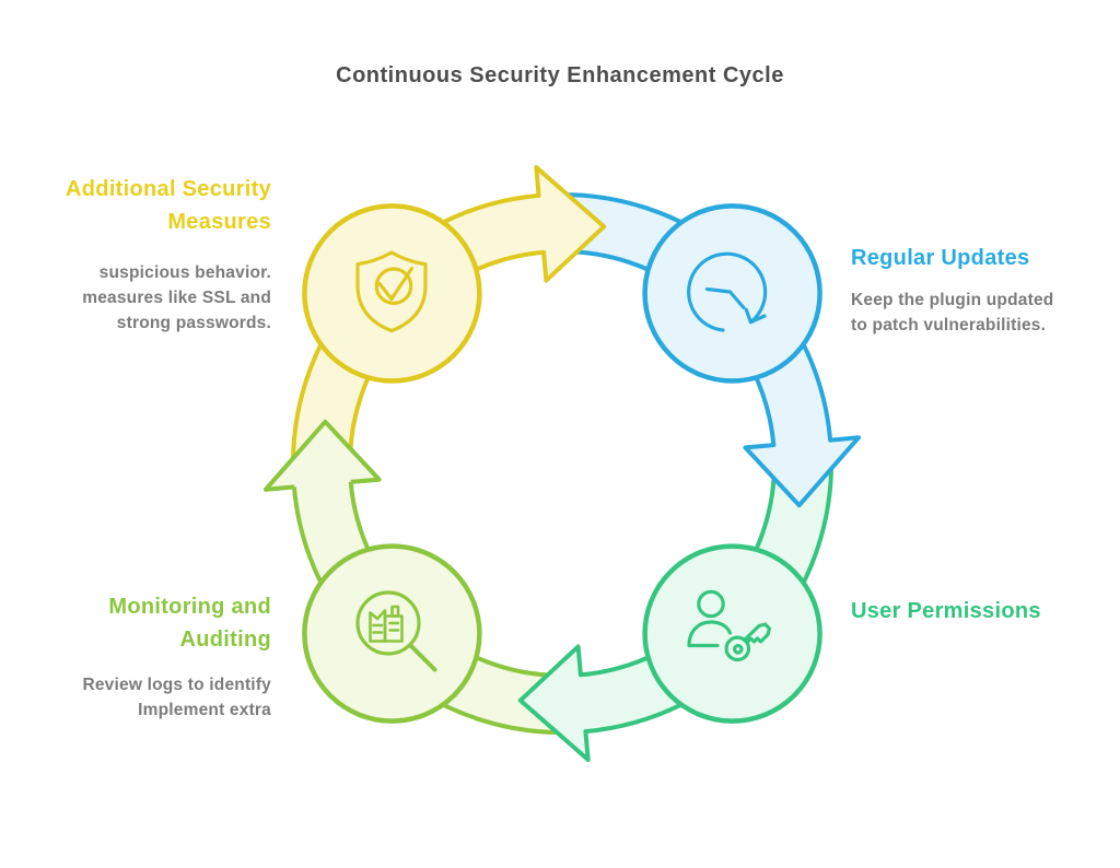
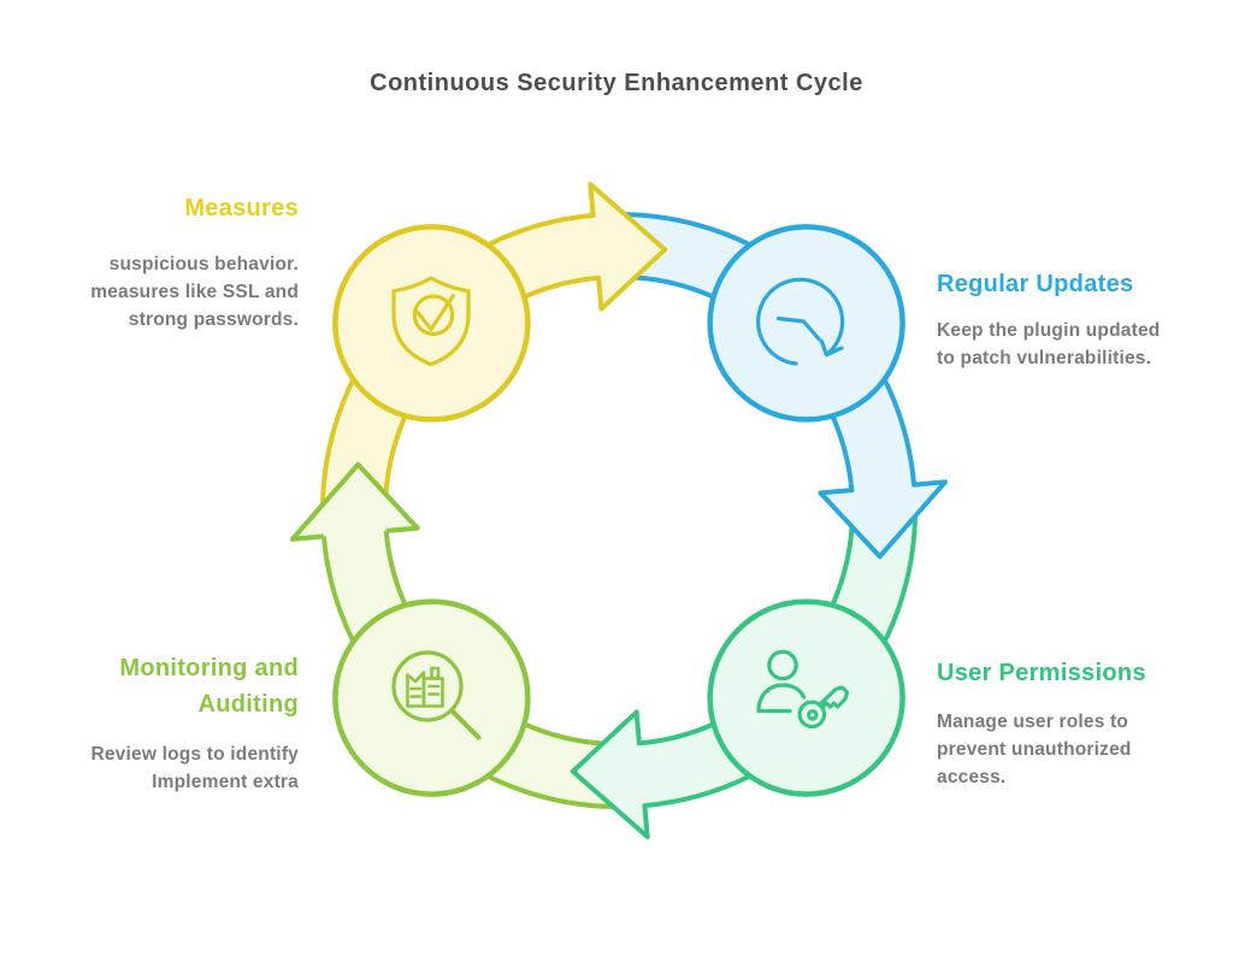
  Continuous Security Enhancement Cycle
- Additional Security
  Measures
  suspicious behavior.
  measures like SSL and
  strong passwords.
  Regular Updates
  Keep the plugin updated
  to patch vulnerabilities.
  User Permissions
+ Manage user roles to
+ prevent unauthorized
+ access.
  Monitoring and
  Auditing
  Review logs to identify
  Implement extra
